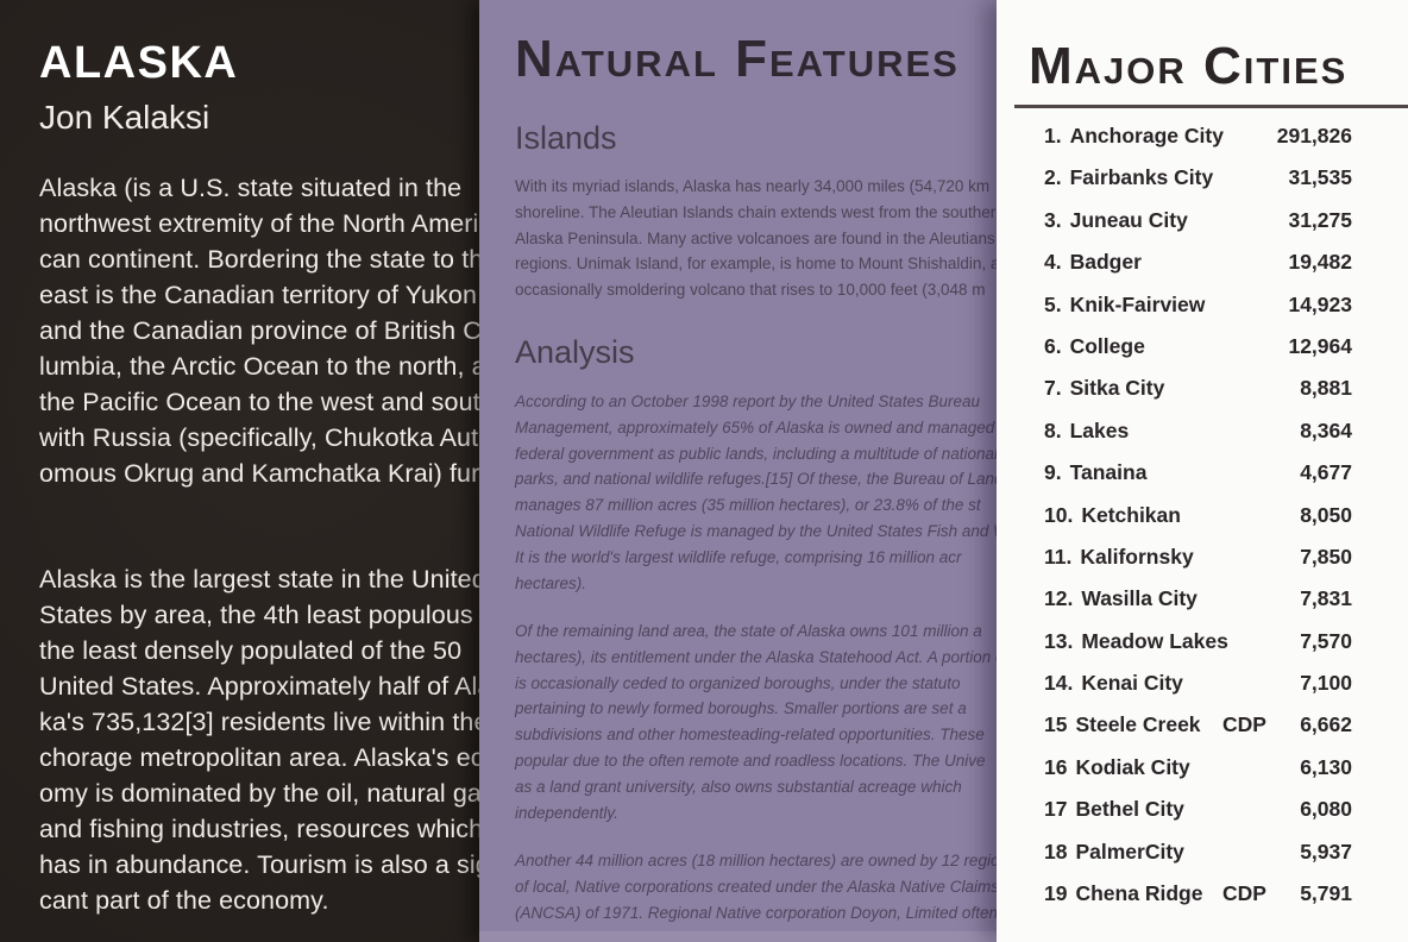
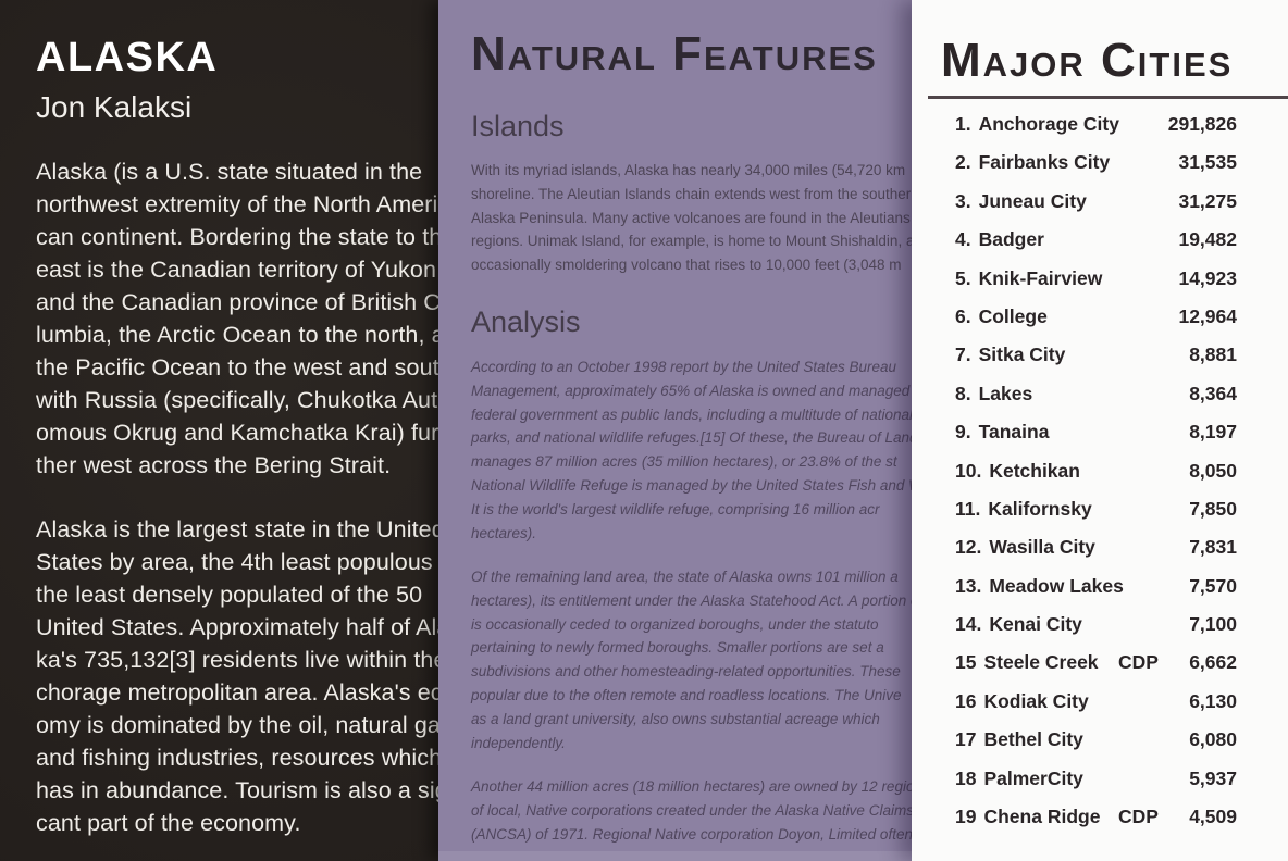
  ALASKA
  Jon Kalaksi
  Alaska (is a U.S. state situated in the
  northwest extremity of the North Ameri
  can continent. Bordering the state to th
  east is the Canadian territory of Yukon
  and the Canadian province of British C
  lumbia, the Arctic Ocean to the north,
  the Pacific Ocean to the west and sout
  with Russia (specifically, Chukotka Aut
  omous Okrug and Kamchatka Krai) fur
+ ther west across the Bering Strait.
  Alaska is the largest state in the Unite
  States by area, the 4th least populous
  the least densely populated of the 50
  United States. Approximately half of Al
  ka's 735,132[3] residents live within th
  chorage metropolitan area. Alaska's ec
  omy is dominated by the oil, natural ga
  and fishing industries, resources which
  has in abundance. Tourism is also a si
  cant part of the economy.
  Natural Features
  Islands
  With its myriad islands, Alaska has nearly 34,000 miles (54,720 km
  shoreline. The Aleutian Islands chain extends west from the souther
  Alaska Peninsula. Many active volcanoes are found in the Aleutians
  regions. Unimak Island, for example, is home to Mount Shishaldin, a
  occasionally smoldering volcano that rises to 10,000 feet (3,048 m
  Analysis
  According to an October 1998 report by the United States Bureau
  Management, approximately 65% of Alaska is owned and managed
  federal government as public lands, including a multitude of nationa
  parks, and national wildlife refuges.[15] Of these, the Bureau of Lan
  manages 87 million acres (35 million hectares), or 23.8% of the st
  National Wildlife Refuge is managed by the United States Fish and
  It is the world's largest wildlife refuge, comprising 16 million acr
  hectares).
  Of the remaining land area, the state of Alaska owns 101 million a
  hectares), its entitlement under the Alaska Statehood Act. A portion
  is occasionally ceded to organized boroughs, under the statuto
  pertaining to newly formed boroughs. Smaller portions are set a
  subdivisions and other homesteading-related opportunities. These
  popular due to the often remote and roadless locations. The Unive
  as a land grant university, also owns substantial acreage which
  independently.
  Another 44 million acres (18 million hectares) are owned by 12 regio
  of local, Native corporations created under the Alaska Native Claims
  (ANCSA) of 1971. Regional Native corporation Doyon, Limited often
  Major Cities
  1.
  Anchorage City
  291,826
  2.
  Fairbanks City
  31,535
  3.
  Juneau City
  31,275
  4.
  Badger
  19,482
  5.
  Knik-Fairview
  14,923
  6.
  College
  12,964
  7.
  Sitka City
  8,881
  8.
  Lakes
  8,364
  9.
  Tanaina
- 4,677
+ 8,197
  10.
  Ketchikan
  8,050
  11.
  Kalifornsky
  7,850
  12.
  Wasilla City
  7,831
  13.
  Meadow Lakes
  7,570
  14.
  Kenai City
  7,100
  15
  Steele Creek
  CDP
  6,662
  16
  Kodiak City
  6,130
  17
  Bethel City
  6,080
  18
  PalmerCity
  5,937
  19
  Chena Ridge
  CDP
- 5,791
+ 4,509
